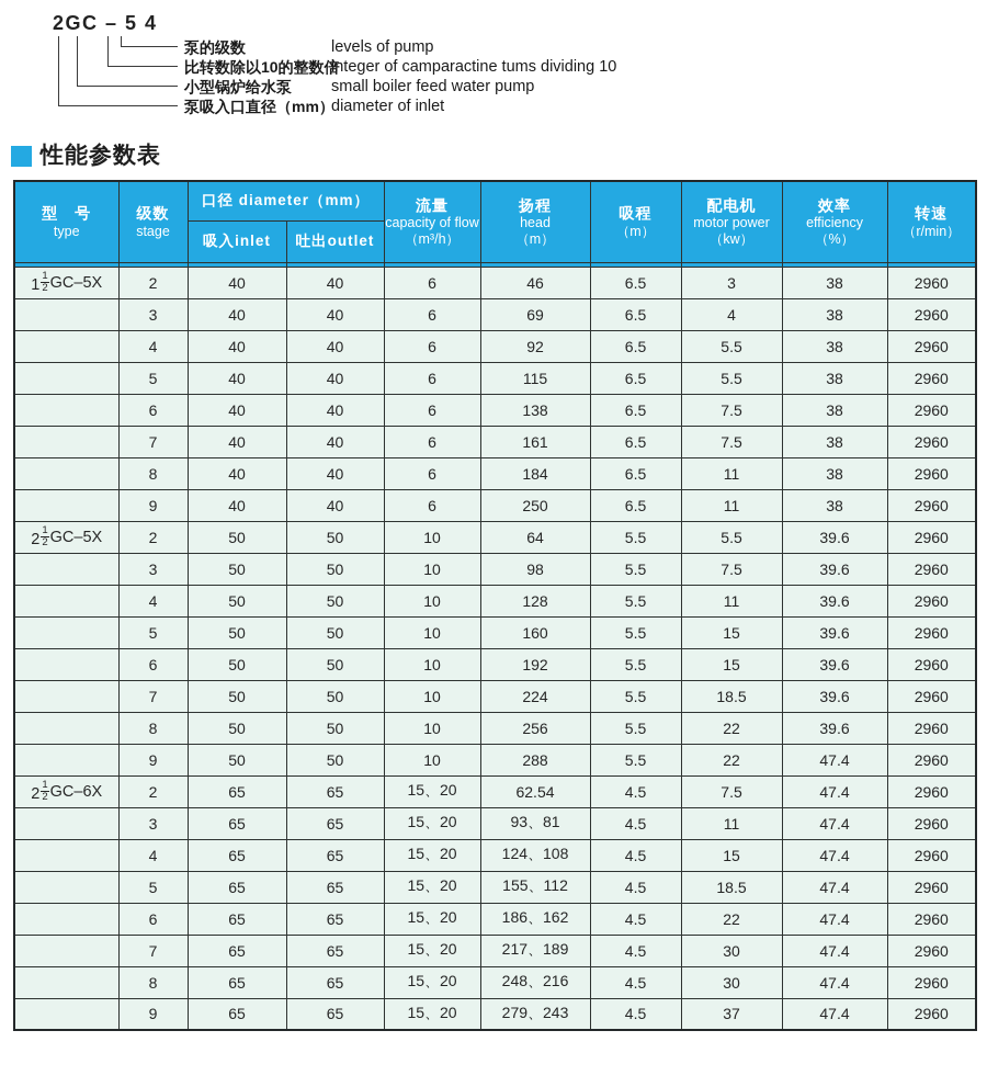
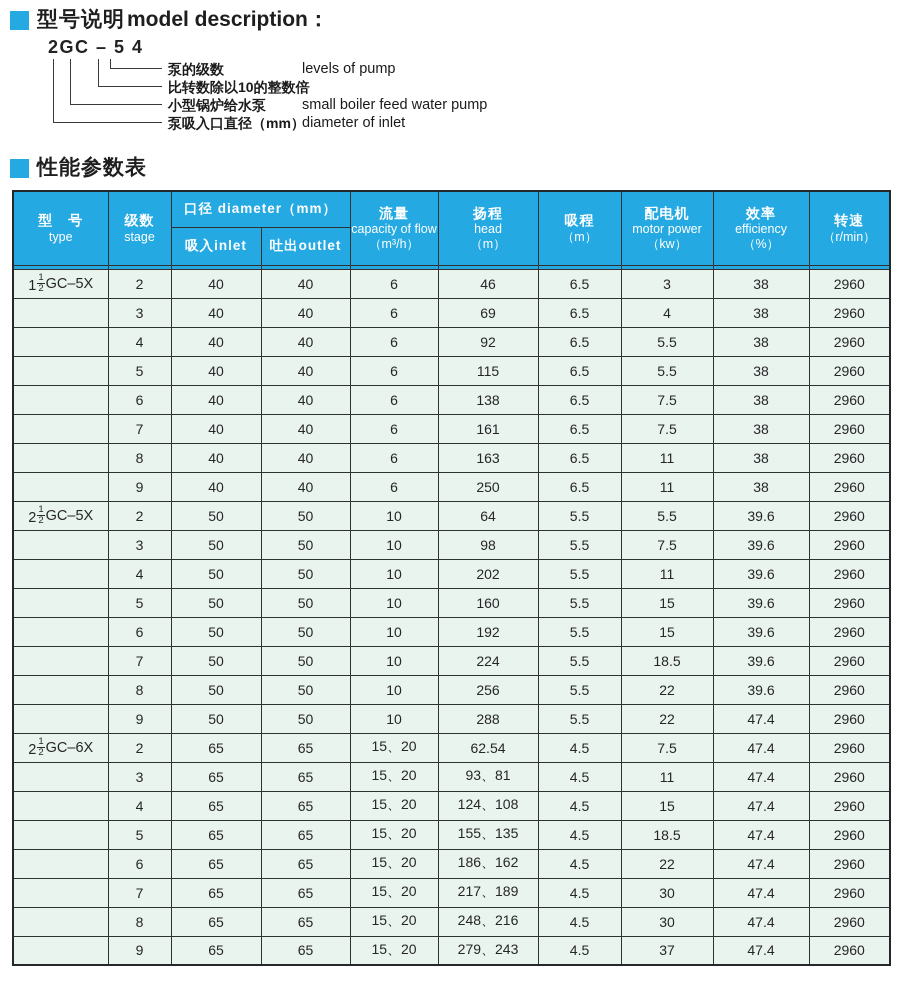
+ 型号说明
+ model description：
  2GC – 5 4
  泵的级数
  levels of pump
  比转数除以10的整数倍
- integer of camparactine tums dividing 10
  小型锅炉给水泵
  small boiler feed water pump
  泵吸入口直径（mm）
  diameter of inlet
  性能参数表
  型 号 type	级数 stage	口径 diameter（mm）	流量 capacity of flow （m³/h）	扬程 head （m）	吸程 （m）	配电机 motor power （kw）	效率 efficiency （%）	转速 （r/min）
  吸入inlet	吐出outlet
  112 GC–5X	2	40	40	6	46	6.5	3	38	2960
  	3	40	40	6	69	6.5	4	38	2960
  	4	40	40	6	92	6.5	5.5	38	2960
  	5	40	40	6	115	6.5	5.5	38	2960
  	6	40	40	6	138	6.5	7.5	38	2960
  	7	40	40	6	161	6.5	7.5	38	2960
- 	8	40	40	6	184	6.5	11	38	2960
+ 	8	40	40	6	163	6.5	11	38	2960
  	9	40	40	6	250	6.5	11	38	2960
  212 GC–5X	2	50	50	10	64	5.5	5.5	39.6	2960
  	3	50	50	10	98	5.5	7.5	39.6	2960
- 	4	50	50	10	128	5.5	11	39.6	2960
+ 	4	50	50	10	202	5.5	11	39.6	2960
  	5	50	50	10	160	5.5	15	39.6	2960
  	6	50	50	10	192	5.5	15	39.6	2960
  	7	50	50	10	224	5.5	18.5	39.6	2960
  	8	50	50	10	256	5.5	22	39.6	2960
  	9	50	50	10	288	5.5	22	47.4	2960
  212 GC–6X	2	65	65	15、20	62.54	4.5	7.5	47.4	2960
  	3	65	65	15、20	93、81	4.5	11	47.4	2960
  	4	65	65	15、20	124、108	4.5	15	47.4	2960
- 	5	65	65	15、20	155、112	4.5	18.5	47.4	2960
+ 	5	65	65	15、20	155、135	4.5	18.5	47.4	2960
  	6	65	65	15、20	186、162	4.5	22	47.4	2960
  	7	65	65	15、20	217、189	4.5	30	47.4	2960
  	8	65	65	15、20	248、216	4.5	30	47.4	2960
  	9	65	65	15、20	279、243	4.5	37	47.4	2960
